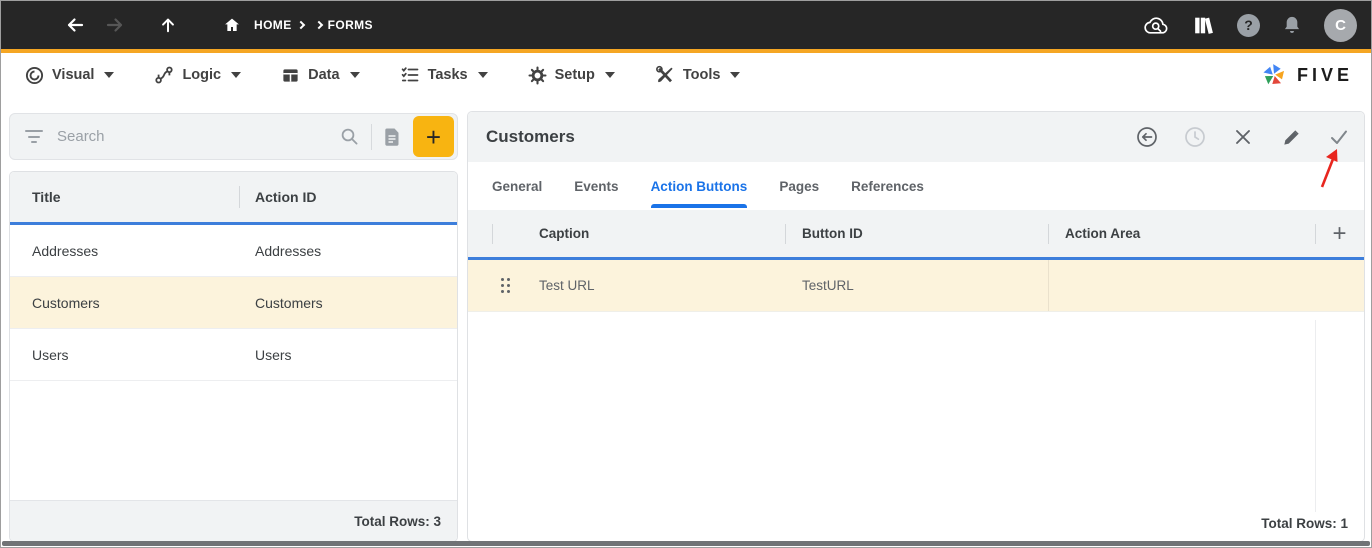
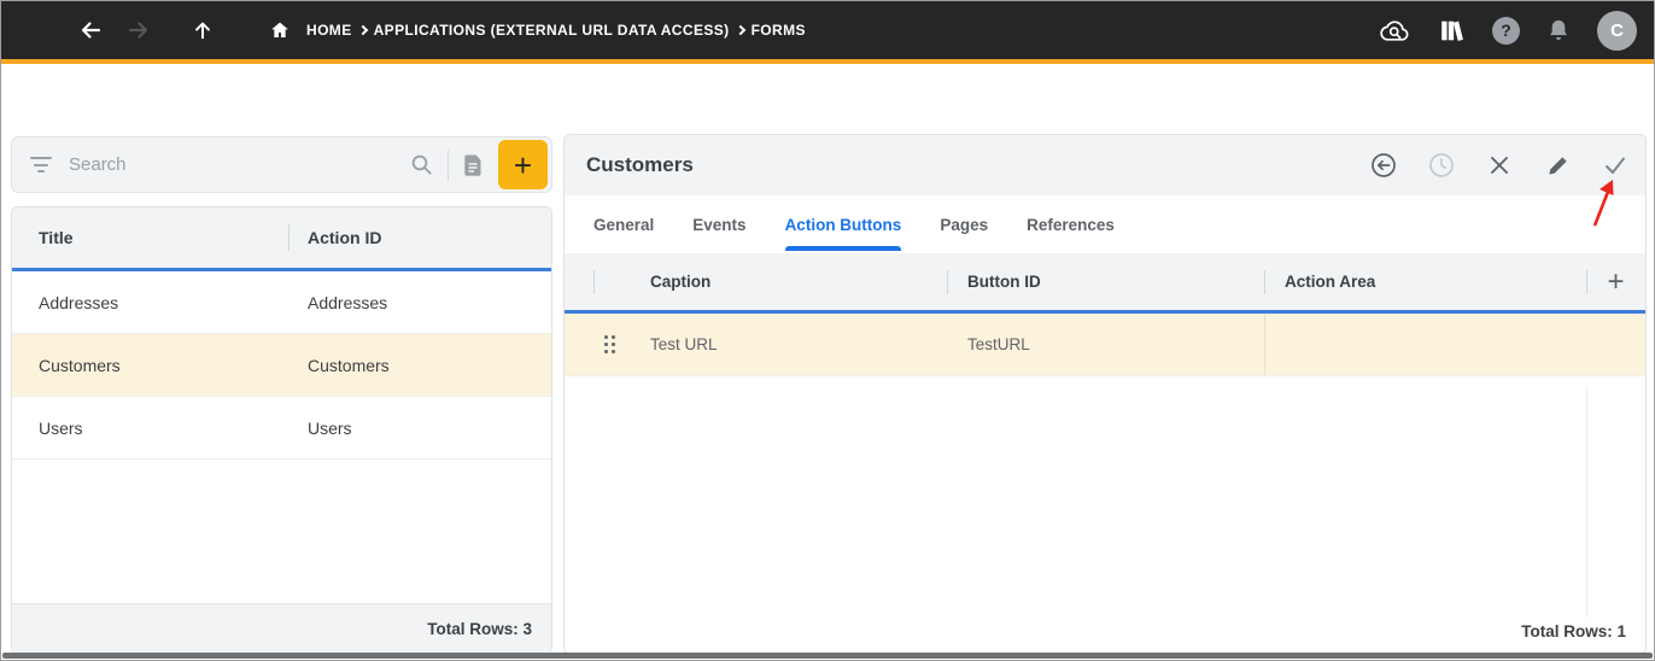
  HOME
+ APPLICATIONS (EXTERNAL URL DATA ACCESS)
  FORMS
  ?
  C
- Visual
- Logic
- Data
- Tasks
- Setup
- Tools
- FIVE
  Search
  +
  Title
  Action ID
  Addresses
  Addresses
  Customers
  Customers
  Users
  Users
  Total Rows: 3
  Customers
  General
  Events
  Action Buttons
  Pages
  References
  Caption
  Button ID
  Action Area
  +
  Test URL
  TestURL
  Total Rows: 1
